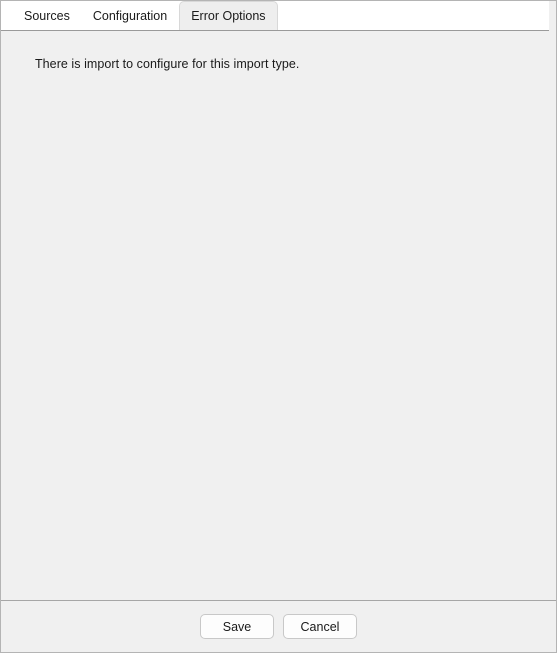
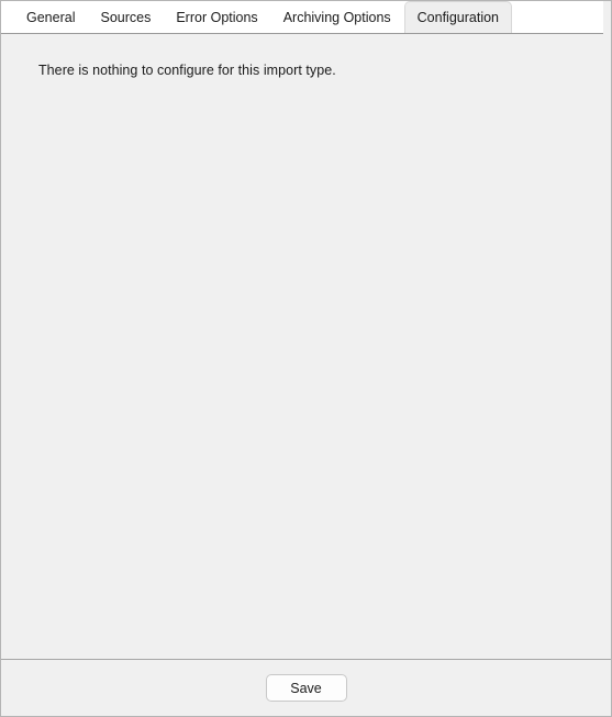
+ General
  Sources
- Configuration
+ Error Options
+ Archiving Options
- Error Options
+ Configuration
- There is import to configure for this import type.
+ There is nothing to configure for this import type.
  Save
- Cancel
